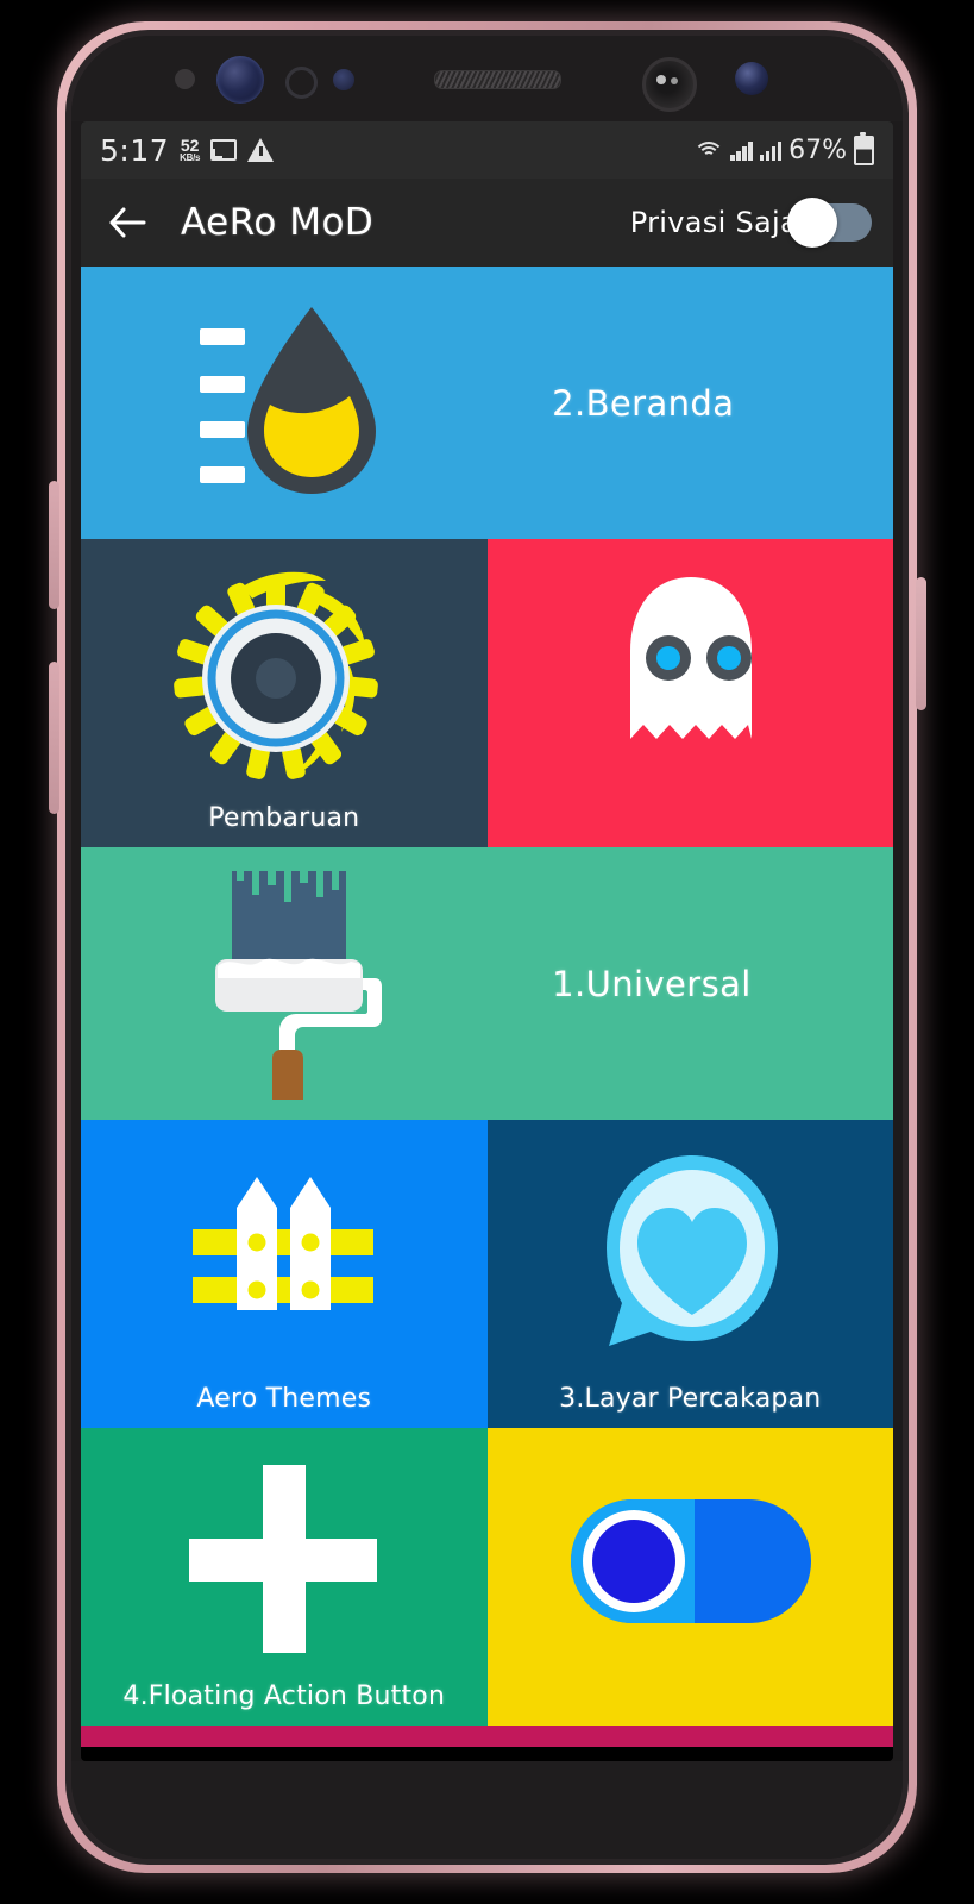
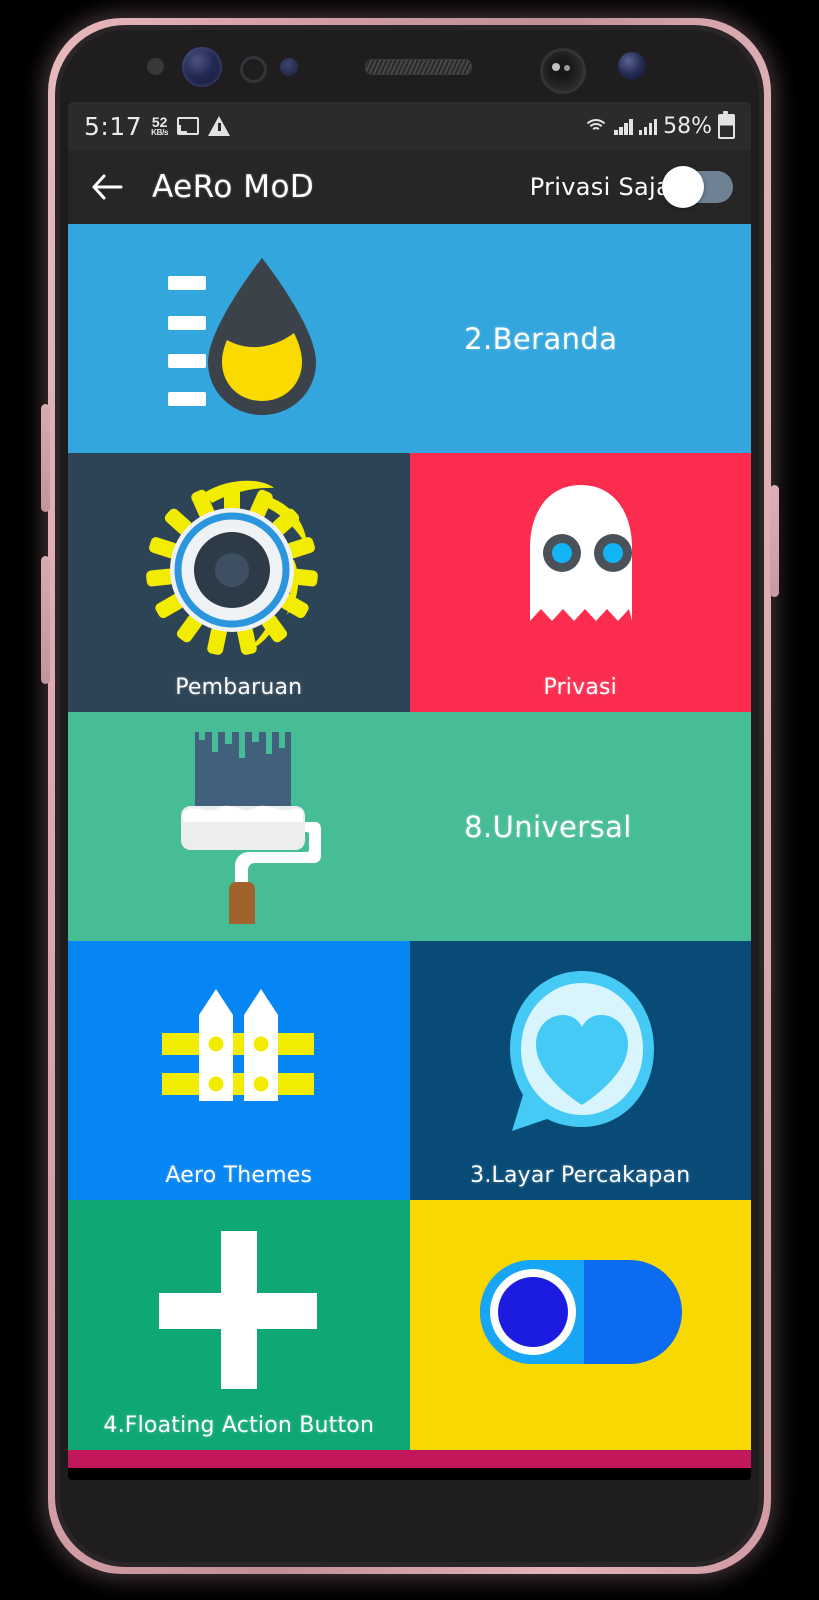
  5:17
  52
  KB/s
- 67%
+ 58%
  AeRo MoD
  Privasi Saj
  2.Beranda
  Pembaruan
+ Privasi
- 1.Universal
+ 8.Universal
  Aero Themes
  3.Layar Percakapan
  4.Floating Action Button
